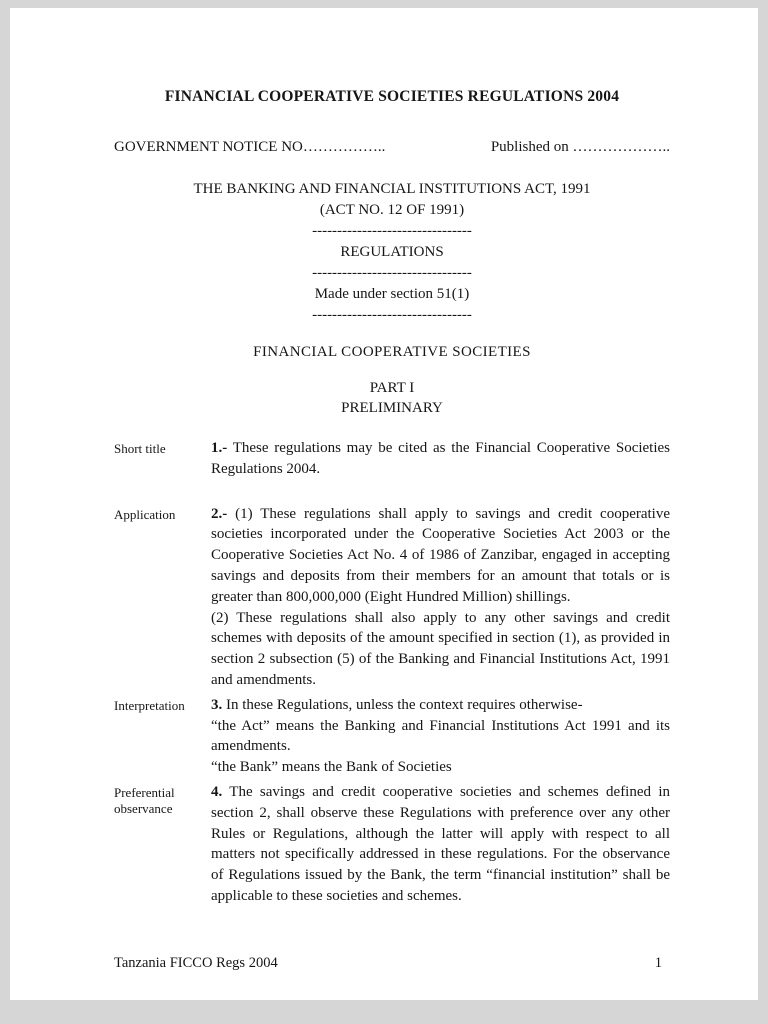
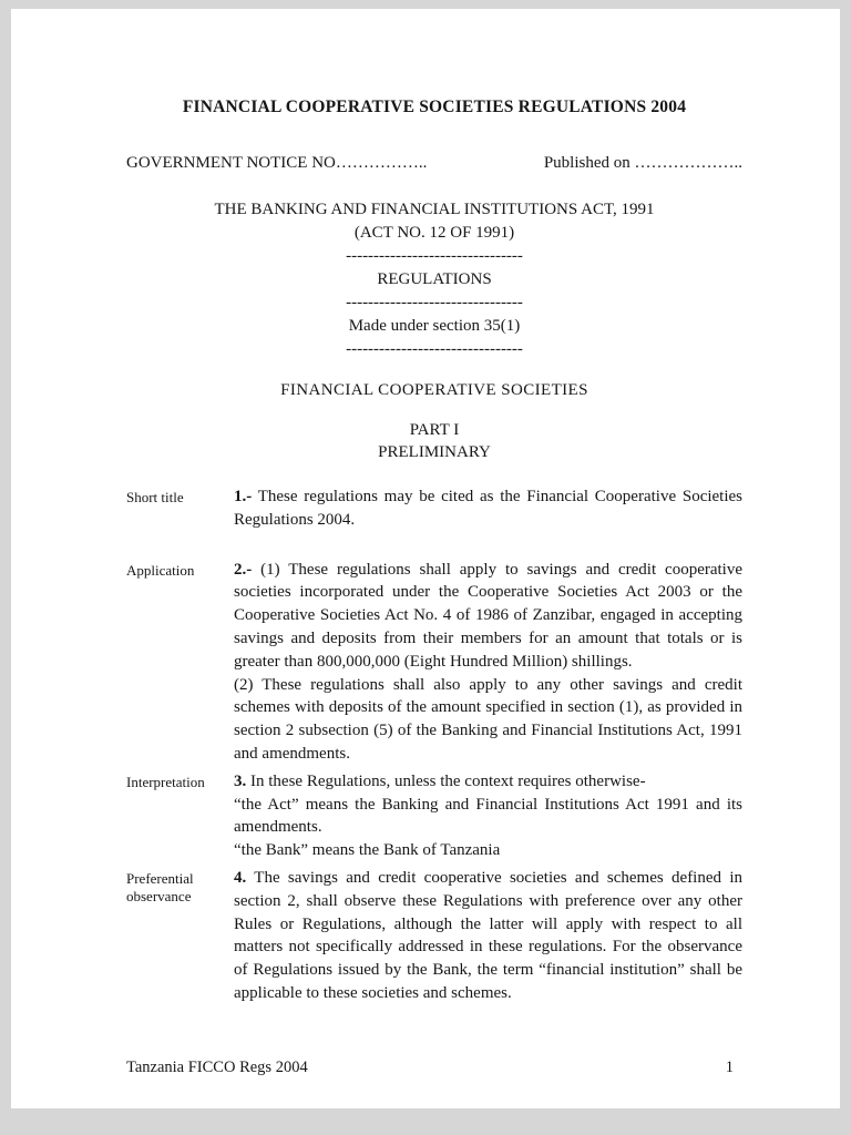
  FINANCIAL COOPERATIVE SOCIETIES REGULATIONS 2004
  GOVERNMENT NOTICE NO……………..
  Published on ………………..
  THE BANKING AND FINANCIAL INSTITUTIONS ACT, 1991
  (ACT NO. 12 OF 1991)
  --------------------------------
  REGULATIONS
  --------------------------------
- Made under section 51(1)
+ Made under section 35(1)
  --------------------------------
  FINANCIAL COOPERATIVE SOCIETIES
  PART I
  PRELIMINARY
  Short title
  1.- These regulations may be cited as the Financial Cooperative Societies Regulations 2004.
  Application
  2.- (1) These regulations shall apply to savings and credit cooperative societies incorporated under the Cooperative Societies Act 2003 or the Cooperative Societies Act No. 4 of 1986 of Zanzibar, engaged in accepting savings and deposits from their members for an amount that totals or is greater than 800,000,000 (Eight Hundred Million) shillings.
  (2) These regulations shall also apply to any other savings and credit schemes with deposits of the amount specified in section (1), as provided in section 2 subsection (5) of the Banking and Financial Institutions Act, 1991 and amendments.
  Interpretation
  3. In these Regulations, unless the context requires otherwise-
  “the Act” means the Banking and Financial Institutions Act 1991 and its amendments.
- “the Bank” means the Bank of Societies
+ “the Bank” means the Bank of Tanzania
  Preferential observance
  4. The savings and credit cooperative societies and schemes defined in section 2, shall observe these Regulations with preference over any other Rules or Regulations, although the latter will apply with respect to all matters not specifically addressed in these regulations. For the observance of Regulations issued by the Bank, the term “financial institution” shall be applicable to these societies and schemes.
  Tanzania FICCO Regs 2004
  1
